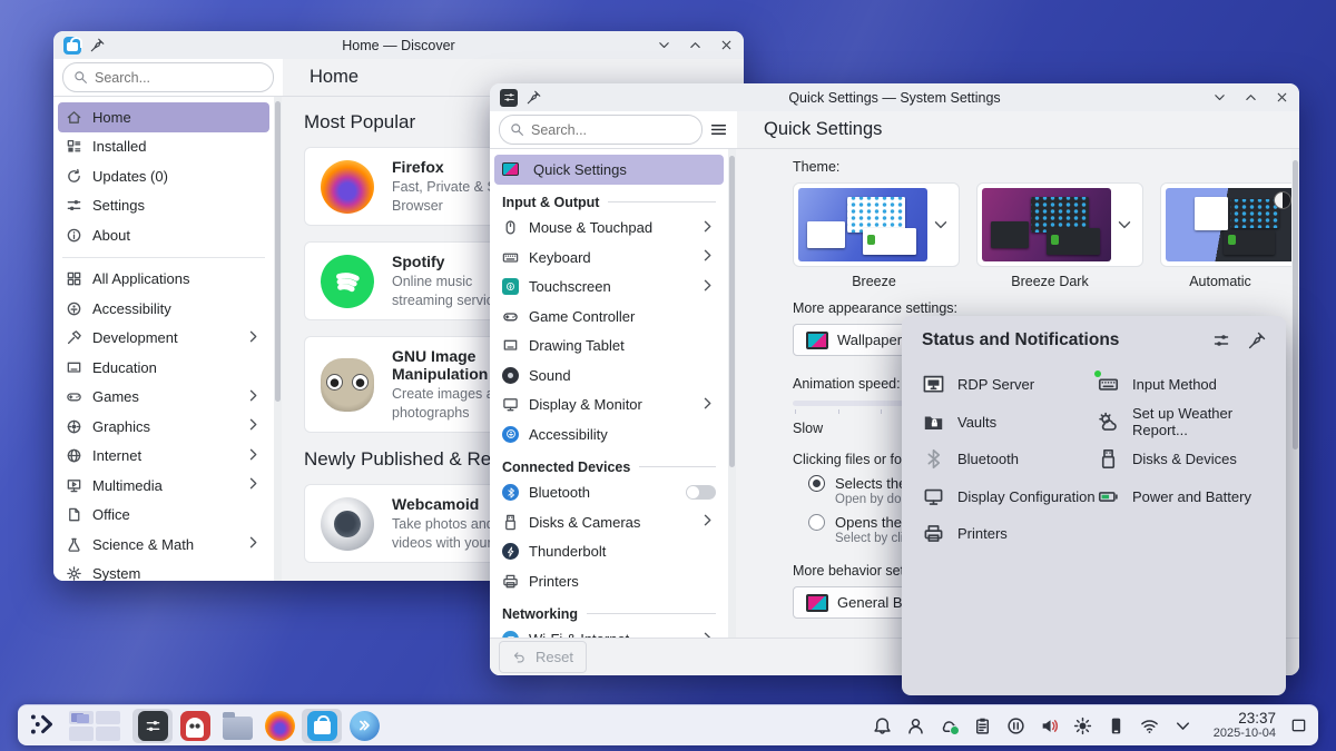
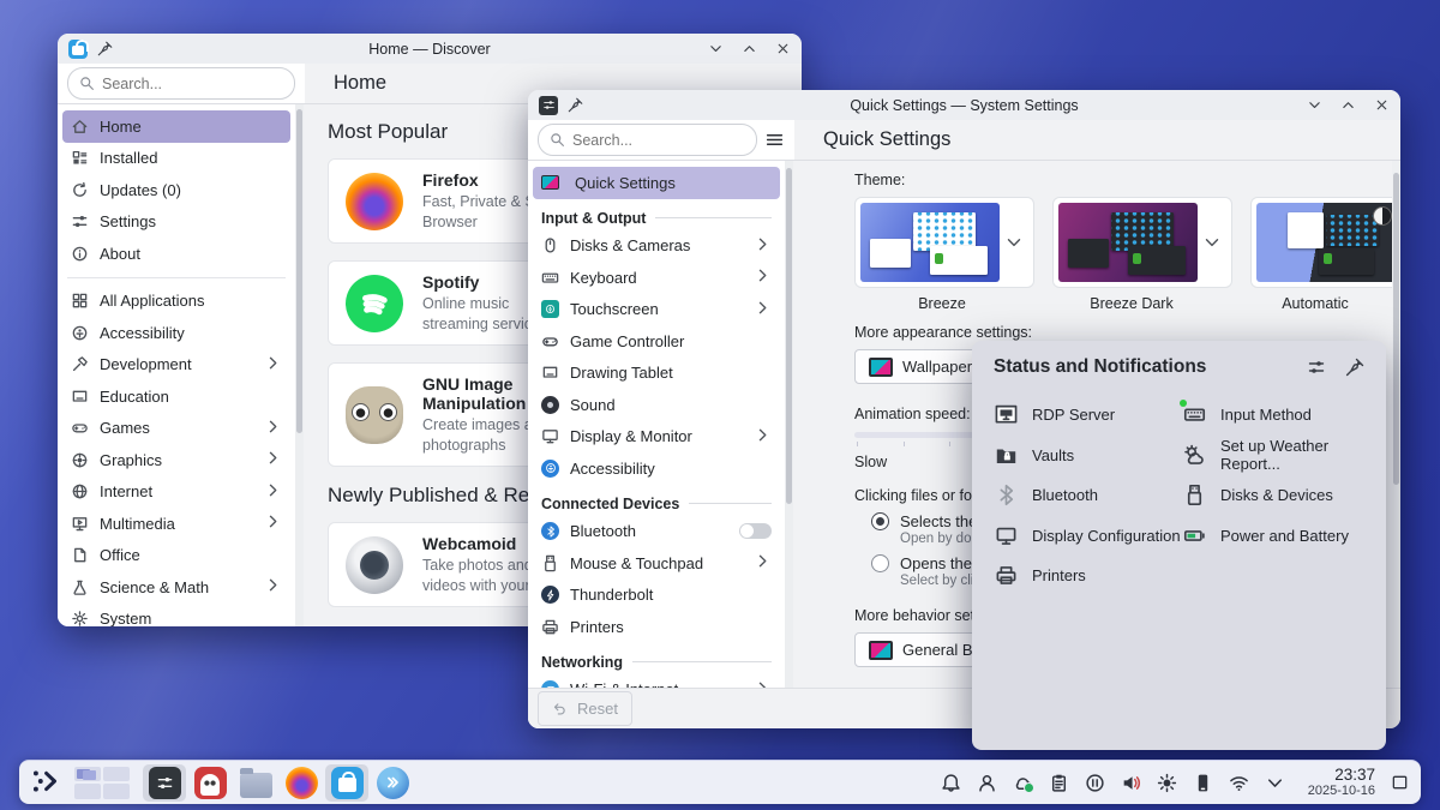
  Home — Discover
  Search...
  Home
  Home
  Installed
  Updates (0)
  Settings
  About
  All Applications
  Accessibility
  Development
  Education
  Games
  Graphics
  Internet
  Multimedia
  Office
  Science & Math
  System
  Most Popular
  Firefox
  Fast, Private & Browser
  Spotify
  Online music streaming servi
  GNU Image Manipulation
  Create images photographs
  Webcamoid
  Quick Settings — System Settings
  Search...
  Quick Settings
  Quick Settings
  Input & Output
- Mouse & Touchpad
+ Disks & Cameras
  Keyboard
  Touchscreen
  Game Controller
  Drawing Tablet
  Sound
  Display & Monitor
  Accessibility
  Connected Devices
  Bluetooth
- Disks & Cameras
+ Mouse & Touchpad
  Thunderbolt
  Printers
  Networking
  Theme:
  Breeze
  Breeze Dark
  Automatic
  More appearance settings:
  Wallpaper
  Animation speed:
  Slow
  Clicking files or fo
  Selects th
  Opens the
  Reset
  Status and Notifications
  RDP Server
  Vaults
  Bluetooth
  Display Configuration
  Printers
  Input Method
  Set up Weather Report...
  Disks & Devices
  Power and Battery
  23:37
- 2025-10-04
+ 2025-10-16
